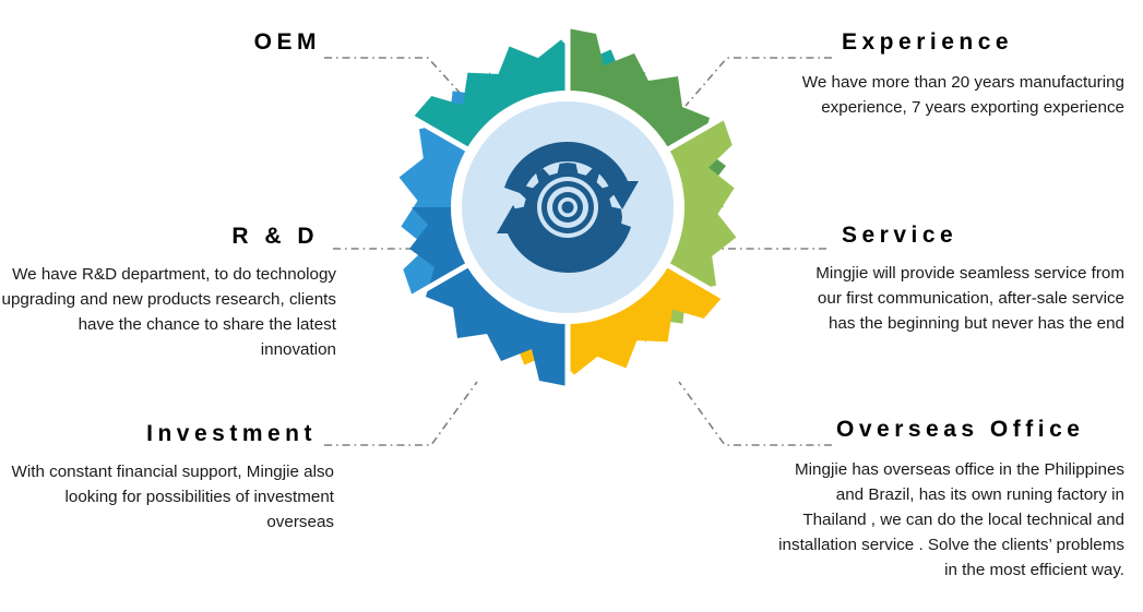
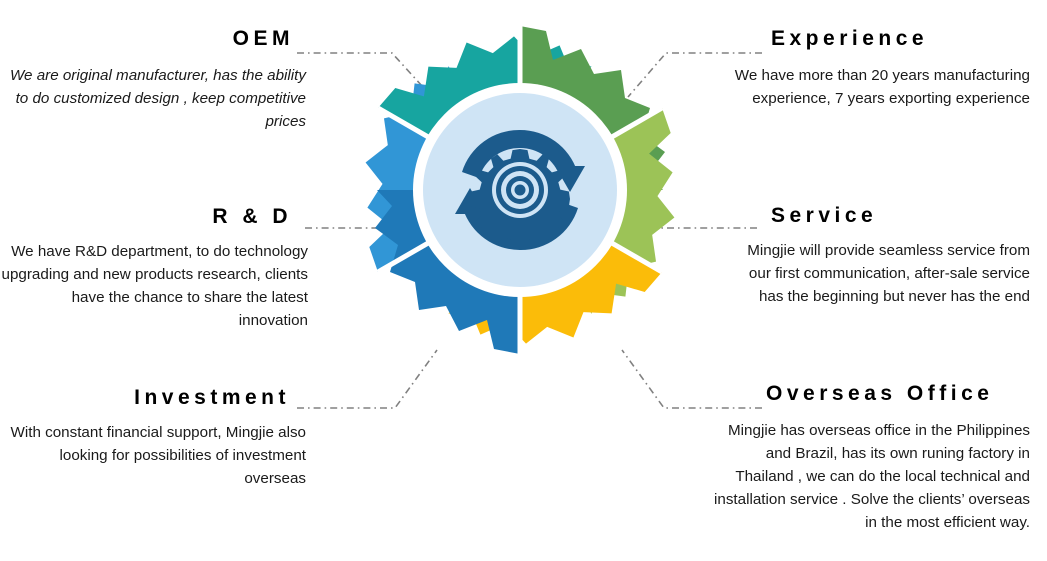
  OEM
+ We are original manufacturer, has the ability to do customized design , keep competitive prices
  R & D
  We have R&D department, to do technology upgrading and new products research, clients have the chance to share the latest innovation
  Investment
  With constant financial support, Mingjie also looking for possibilities of investment overseas
  Experience
  We have more than 20 years manufacturing experience, 7 years exporting experience
  Service
  Mingjie will provide seamless service from our first communication, after-sale service has the beginning but never has the end
  Overseas Office
- Mingjie has overseas office in the Philippines and Brazil, has its own runing factory in Thailand , we can do the local technical and installation service . Solve the clients’ problems in the most efficient way.
+ Mingjie has overseas office in the Philippines and Brazil, has its own runing factory in Thailand , we can do the local technical and installation service . Solve the clients’ overseas in the most efficient way.
